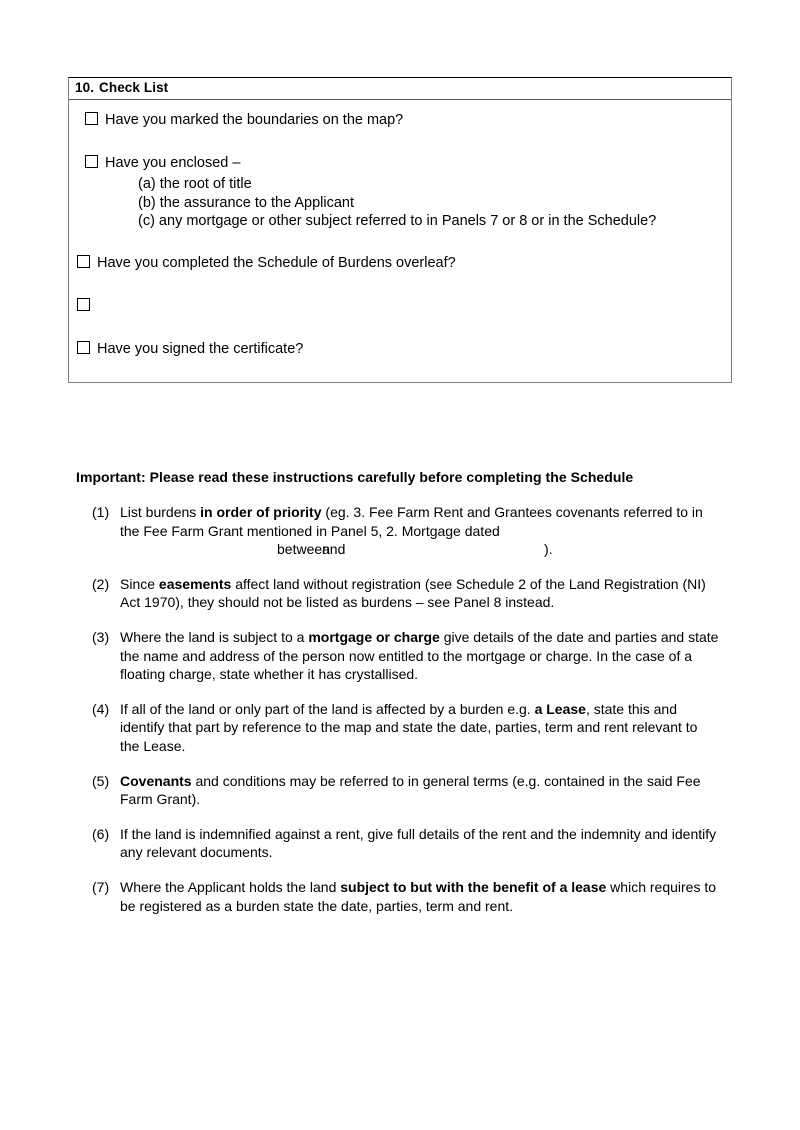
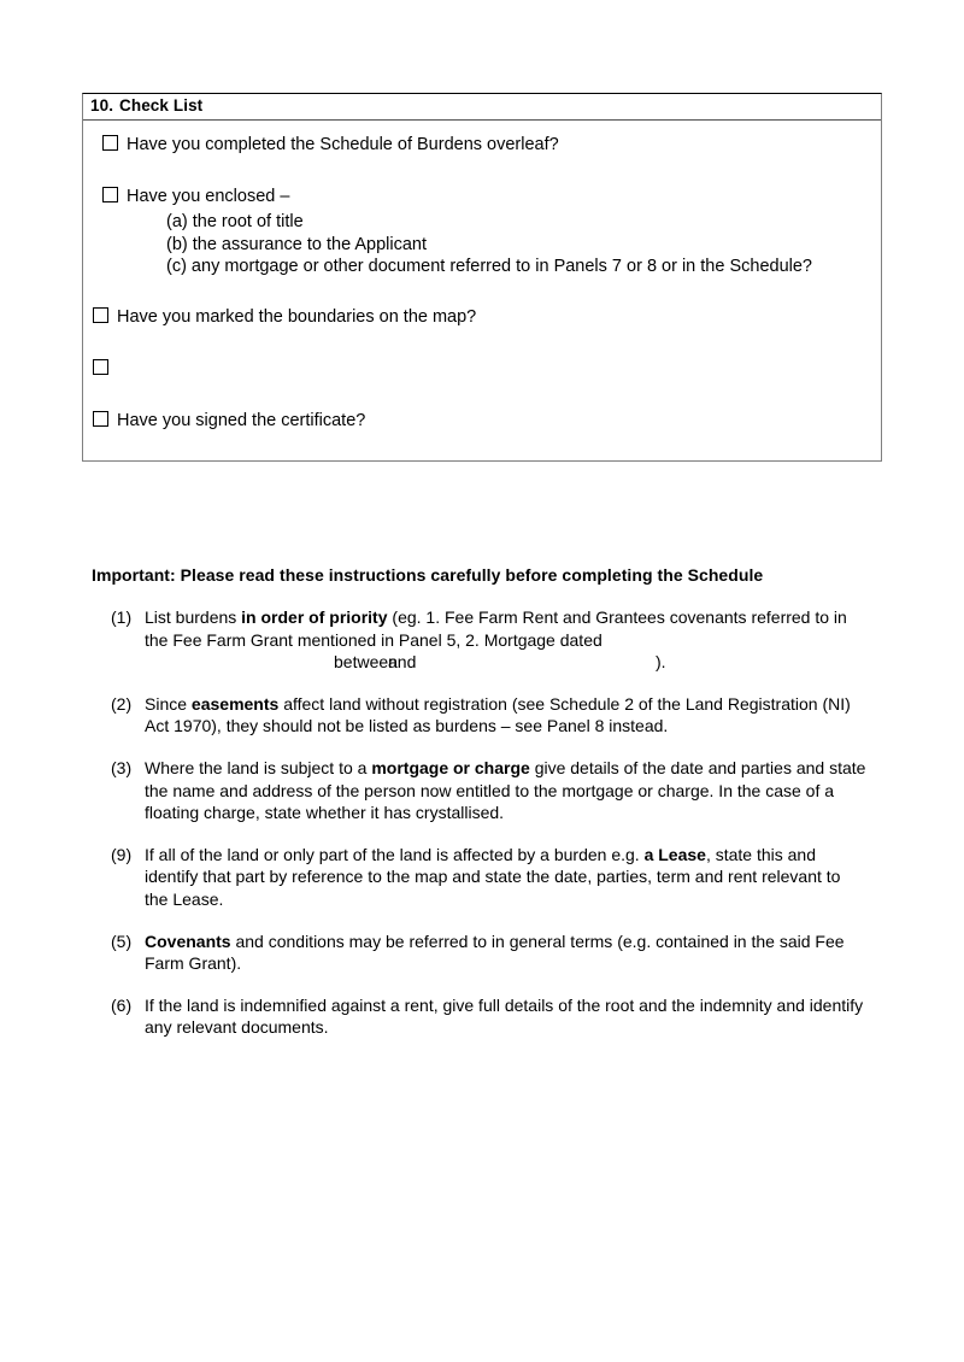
  10. Check List
- Have you marked the boundaries on the map?
+ Have you completed the Schedule of Burdens overleaf?
  Have you enclosed –
  (a) the root of title
  (b) the assurance to the Applicant
- (c) any mortgage or other subject referred to in Panels 7 or 8 or in the Schedule?
+ (c) any mortgage or other document referred to in Panels 7 or 8 or in the Schedule?
- Have you completed the Schedule of Burdens overleaf?
+ Have you marked the boundaries on the map?
  Have you signed the certificate?
  Important: Please read these instructions carefully before completing the Schedule
  (1)
- List burdens in order of priority (eg. 3. Fee Farm Rent and Grantees covenants referred to in the Fee Farm Grant mentioned in Panel 5, 2. Mortgage dated
+ List burdens in order of priority (eg. 1. Fee Farm Rent and Grantees covenants referred to in the Fee Farm Grant mentioned in Panel 5, 2. Mortgage dated
  betweenand ).
  (2)
  Since easements affect land without registration (see Schedule 2 of the Land Registration (NI) Act 1970), they should not be listed as burdens – see Panel 8 instead.
  (3)
  Where the land is subject to a mortgage or charge give details of the date and parties and state the name and address of the person now entitled to the mortgage or charge. In the case of a floating charge, state whether it has crystallised.
- (4)
+ (9)
  If all of the land or only part of the land is affected by a burden e.g. a Lease, state this and identify that part by reference to the map and state the date, parties, term and rent relevant to the Lease.
  (5)
  Covenants and conditions may be referred to in general terms (e.g. contained in the said Fee Farm Grant).
  (6)
- If the land is indemnified against a rent, give full details of the rent and the indemnity and identify any relevant documents.
+ If the land is indemnified against a rent, give full details of the root and the indemnity and identify any relevant documents.
- (7)
- Where the Applicant holds the land subject to but with the benefit of a lease which requires to be registered as a burden state the date, parties, term and rent.
